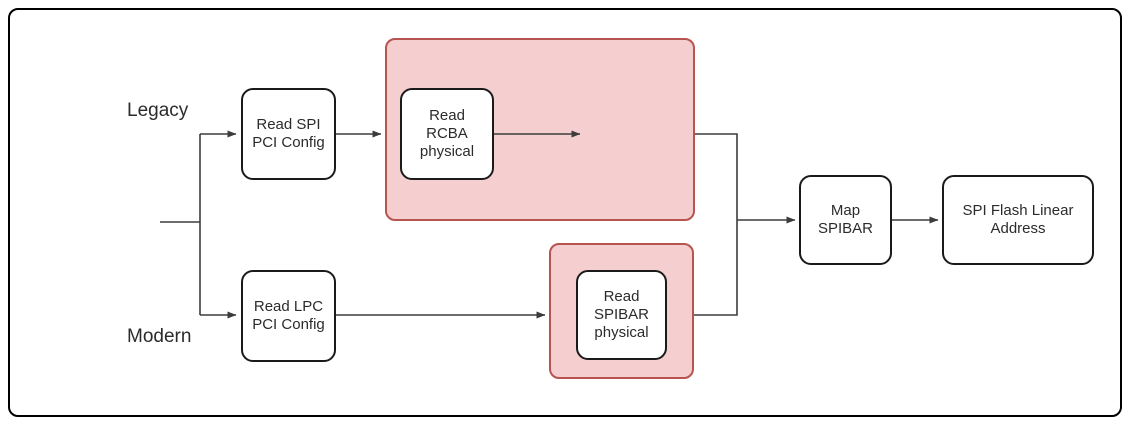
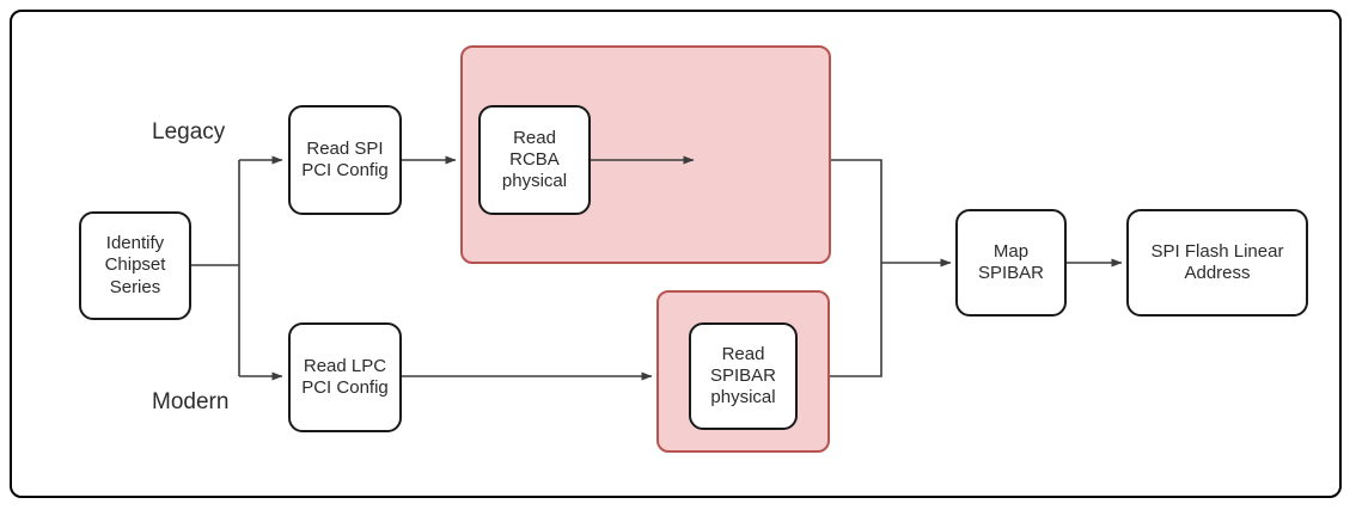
  Legacy
  Modern
+ Identify
+ Chipset
+ Series
  Read SPI
  PCI Config
  Read
  RCBA
  physical
  Read LPC
  PCI Config
  Read
  SPIBAR
  physical
  Map
  SPIBAR
  SPI Flash Linear
  Address
